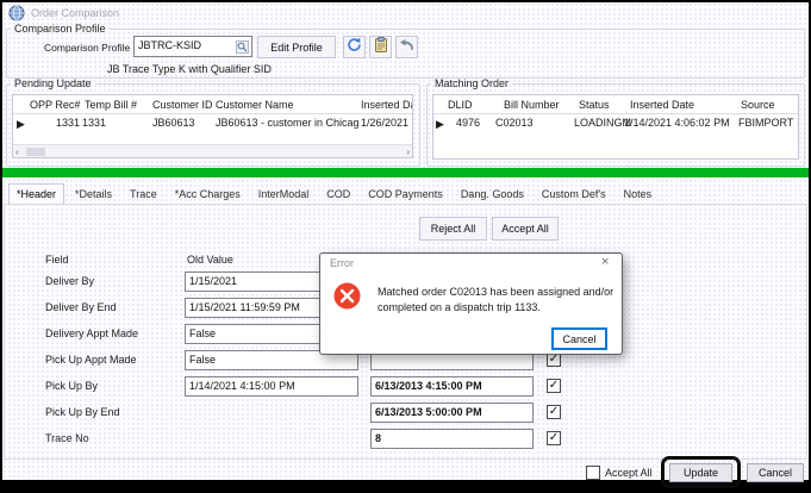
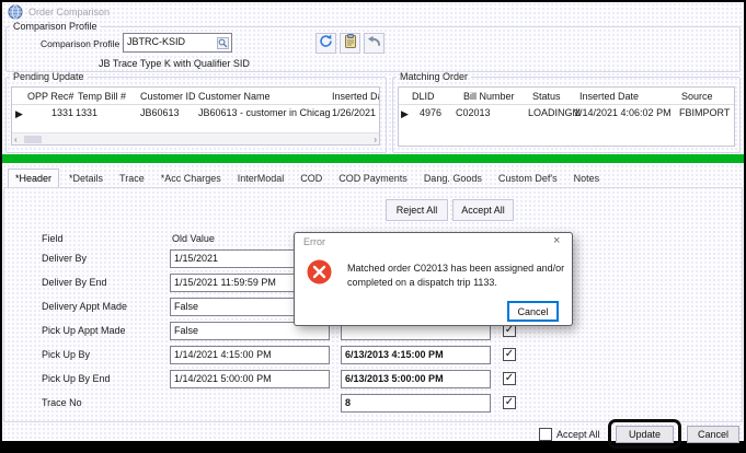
  Order Comparison
  Comparison Profile
  Comparison Profile
  JBTRC-KSID
- Edit Profile
  JB Trace Type K with Qualifier SID
  Pending Update
  OPP Rec#
  Temp Bill #
  Customer ID
  Customer Name
  Inserted D
  ▶
  1331
  1331
  JB60613
  JB60613 - customer in Chicag
  ‹
  ›
  Matching Order
  DLID
  Bill Number
  Status
  Inserted Date
  Source
  ▶
  4976
  C02013
  LOADINGM
  1/14/2021 4:06:02 PM
  FBIMPORT
  *Header
  *Details
  Trace
  *Acc Charges
  InterModal
  COD
  COD Payments
  Dang. Goods
  Custom Def's
  Notes
  Reject All
  Accept All
  Field
  Old Value
  Deliver By
  1/15/2021
  Deliver By End
  1/15/2021 11:59:59 PM
  Delivery Appt Made
  False
  Pick Up Appt Made
  False
  ✓
  Pick Up By
  1/14/2021 4:15:00 PM
  6/13/2013 4:15:00 PM
  ✓
  Pick Up By End
+ 1/14/2021 5:00:00 PM
  6/13/2013 5:00:00 PM
  ✓
  Trace No
  8
  ✓
  Accept All
  Update
  Cancel
  Error
  ×
  Matched order C02013 has been assigned and/or
  completed on a dispatch trip 1133.
  Cancel
